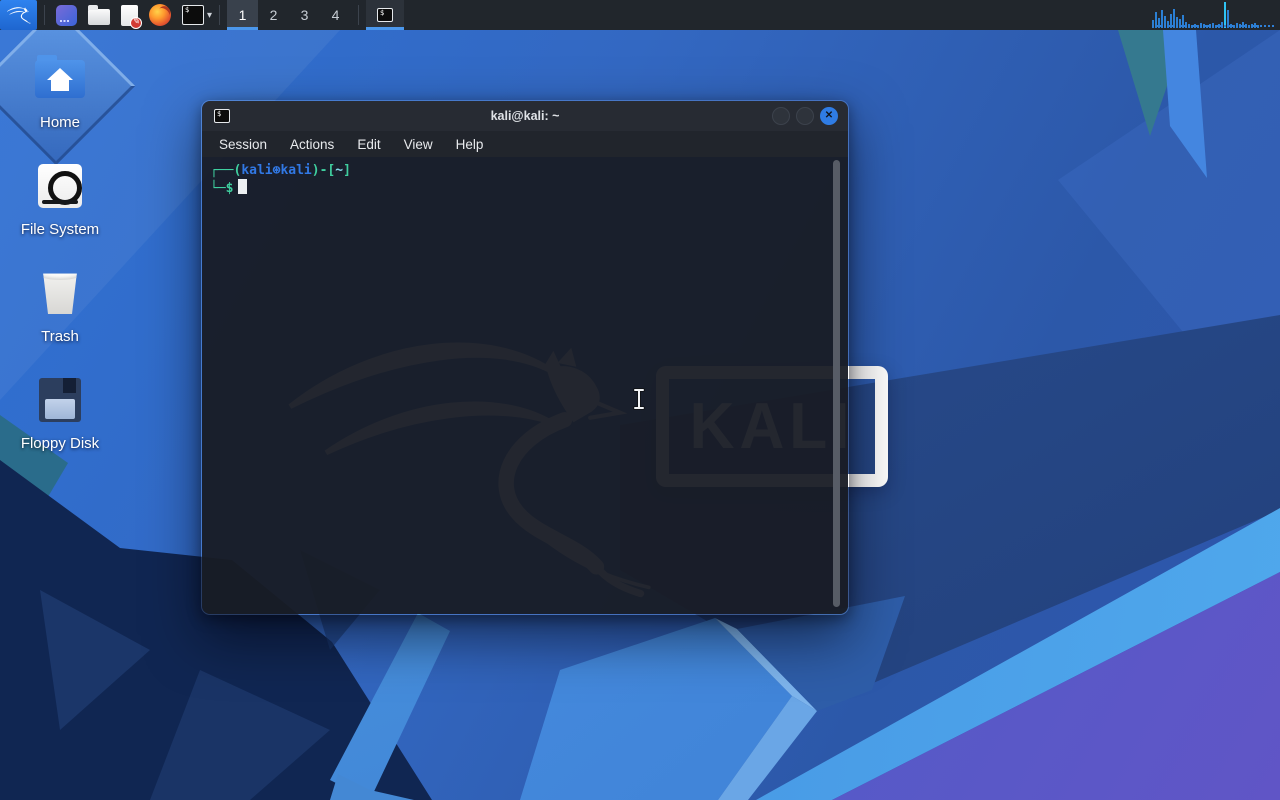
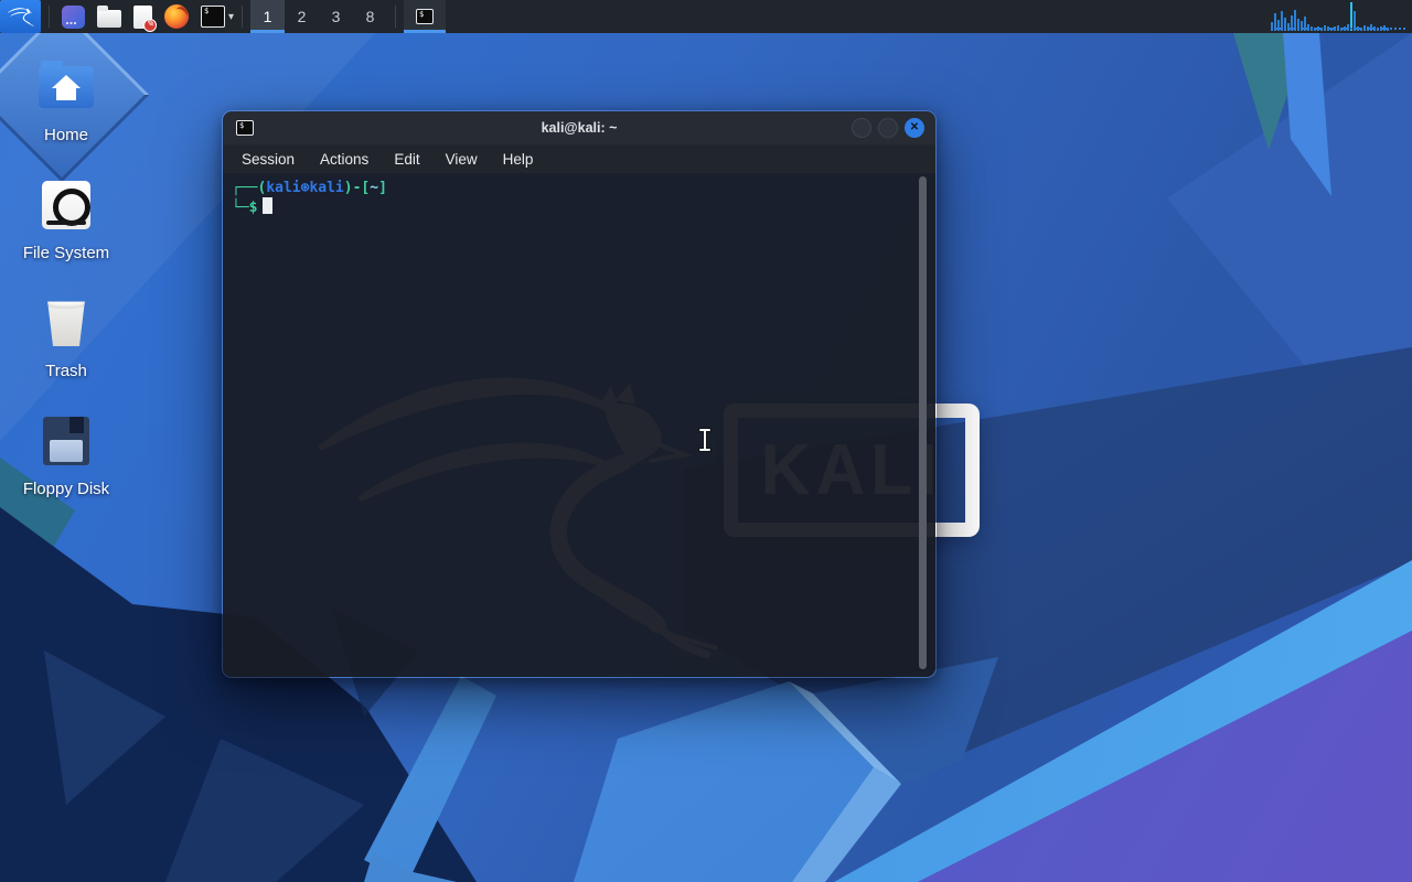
  ▾
  1
  2
  3
- 4
+ 8
  Home
  File System
  Trash
  Floppy Disk
  kali@kali: ~
  ✕
  Session
  Actions
  Edit
  View
  Help
  ┌──(kali⊛kali)-[~]
  └─$
